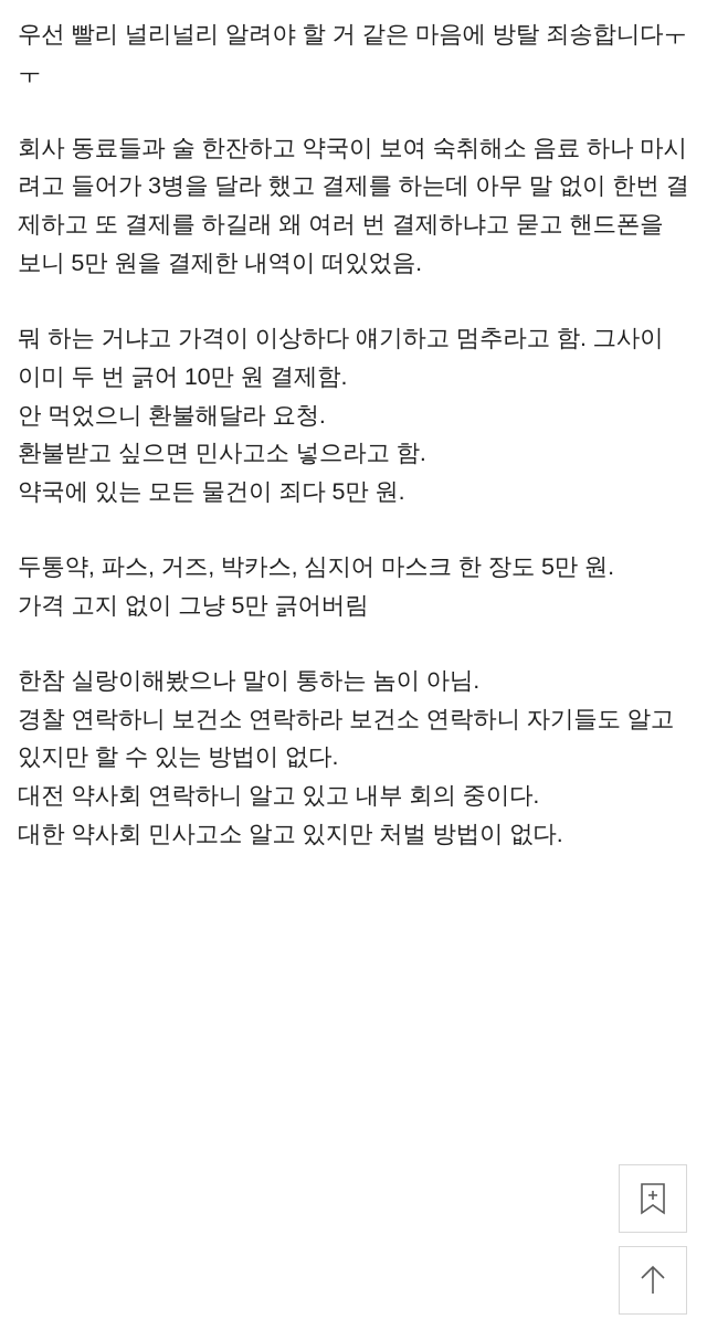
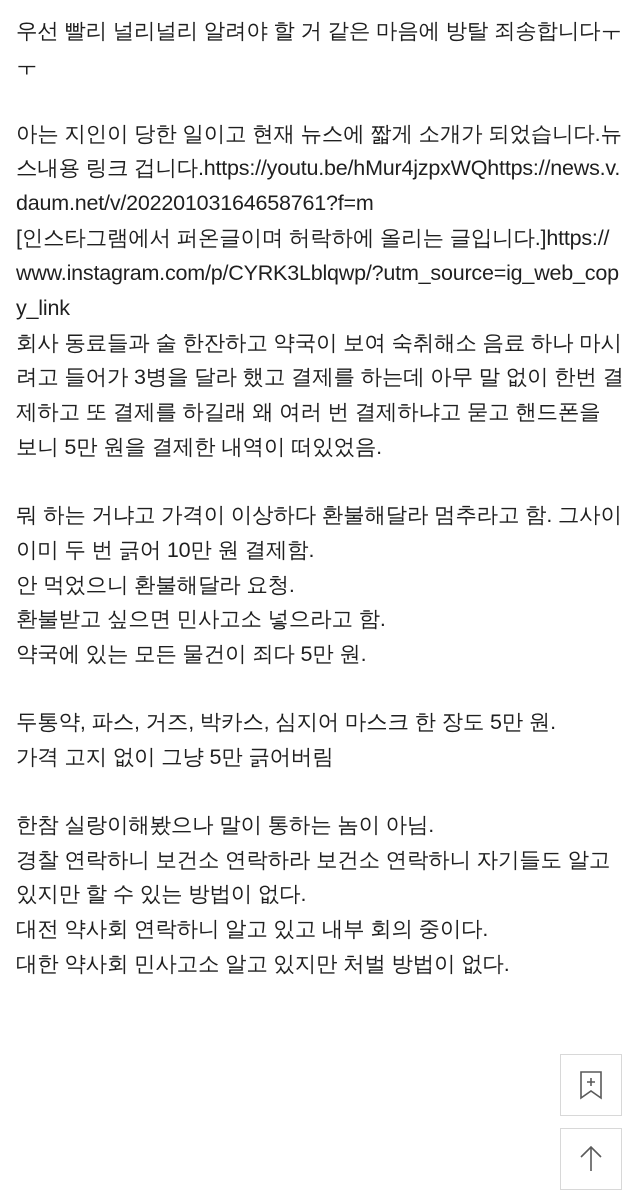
  우선 빨리 널리널리 알려야 할 거 같은 마음에 방탈 죄송합니다ㅜㅜ
+ 아는 지인이 당한 일이고 현재 뉴스에 짧게 소개가 되었습니다.뉴스내용 링크 겁니다.https://youtu.be/hMur4jzpxWQhttps://news.v.daum.net/v/20220103164658761?f=m
+ [인스타그램에서 퍼온글이며 허락하에 올리는 글입니다.]https://www.instagram.com/p/CYRK3Lblqwp/?utm_source=ig_web_copy_link
  회사 동료들과 술 한잔하고 약국이 보여 숙취해소 음료 하나 마시려고 들어가 3병을 달라 했고 결제를 하는데 아무 말 없이 한번 결제하고 또 결제를 하길래 왜 여러 번 결제하냐고 묻고 핸드폰을 보니 5만 원을 결제한 내역이 떠있었음.
- 뭐 하는 거냐고 가격이 이상하다 얘기하고 멈추라고 함. 그사이 이미 두 번 긁어 10만 원 결제함.
+ 뭐 하는 거냐고 가격이 이상하다 환불해달라 멈추라고 함. 그사이 이미 두 번 긁어 10만 원 결제함.
  안 먹었으니 환불해달라 요청.
  환불받고 싶으면 민사고소 넣으라고 함.
  약국에 있는 모든 물건이 죄다 5만 원.
  두통약, 파스, 거즈, 박카스, 심지어 마스크 한 장도 5만 원.
  가격 고지 없이 그냥 5만 긁어버림
  한참 실랑이해봤으나 말이 통하는 놈이 아님.
  경찰 연락하니 보건소 연락하라 보건소 연락하니 자기들도 알고 있지만 할 수 있는 방법이 없다.
  대전 약사회 연락하니 알고 있고 내부 회의 중이다.
  대한 약사회 민사고소 알고 있지만 처벌 방법이 없다.
